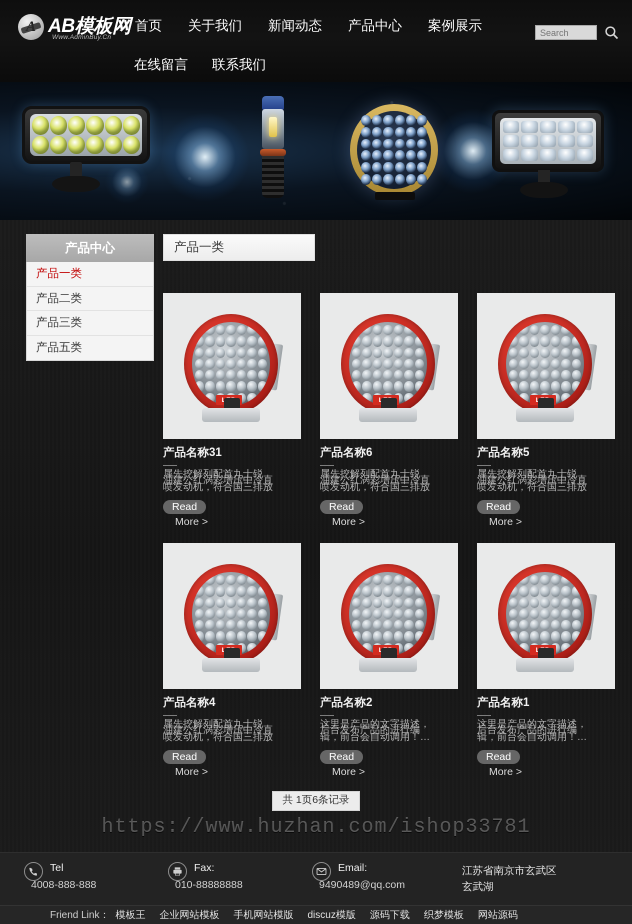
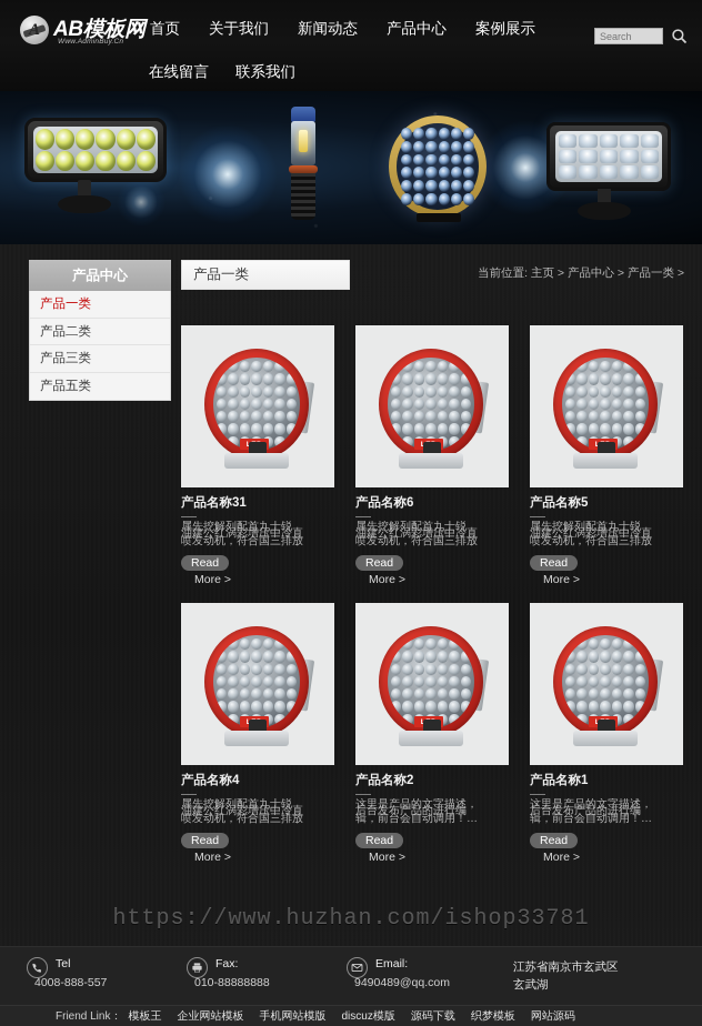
  A
  AB模板网
  首页
  关于我们
  新闻动态
  产品中心
  案例展示
  在线留言
  联系我们
  Search
  产品中心
  产品一类
  产品二类
  产品三类
  产品五类
  产品一类
+ 当前位置: 主页 > 产品中心 > 产品一类 >
  产品名称31
  属先挖解列配首九士锐
  油建公红涡彩增压中冷直
  喷发动机，符合国三排放
  Read
  More >
  产品名称6
  属先挖解列配首九士锐
  油建公红涡彩增压中冷直
  喷发动机，符合国三排放
  Read
  More >
  产品名称5
  属先挖解列配首九士锐
  油建公红涡彩增压中冷直
  喷发动机，符合国三排放
  Read
  More >
  产品名称4
  属先挖解列配首九士锐
  油建公红涡彩增压中冷直
  喷发动机，符合国三排放
  Read
  More >
  产品名称2
  这里是产品的文字描述，
  后台发布产品的进行编
  辑，前台会自动调用！…
  Read
  More >
  产品名称1
  这里是产品的文字描述，
  后台发布产品的进行编
  辑，前台会自动调用！…
  Read
  More >
- 共 1页6条记录
  https://www.huzhan.com/ishop33781
  Tel
- 4008-888-888
+ 4008-888-557
  Fax:
  010-88888888
  Email:
  9490489@qq.com
  江苏省南京市玄武区
  玄武湖
  Friend Link：
  模板王
  企业网站模板
  手机网站模版
  discuz模版
  源码下载
  织梦模板
  网站源码
